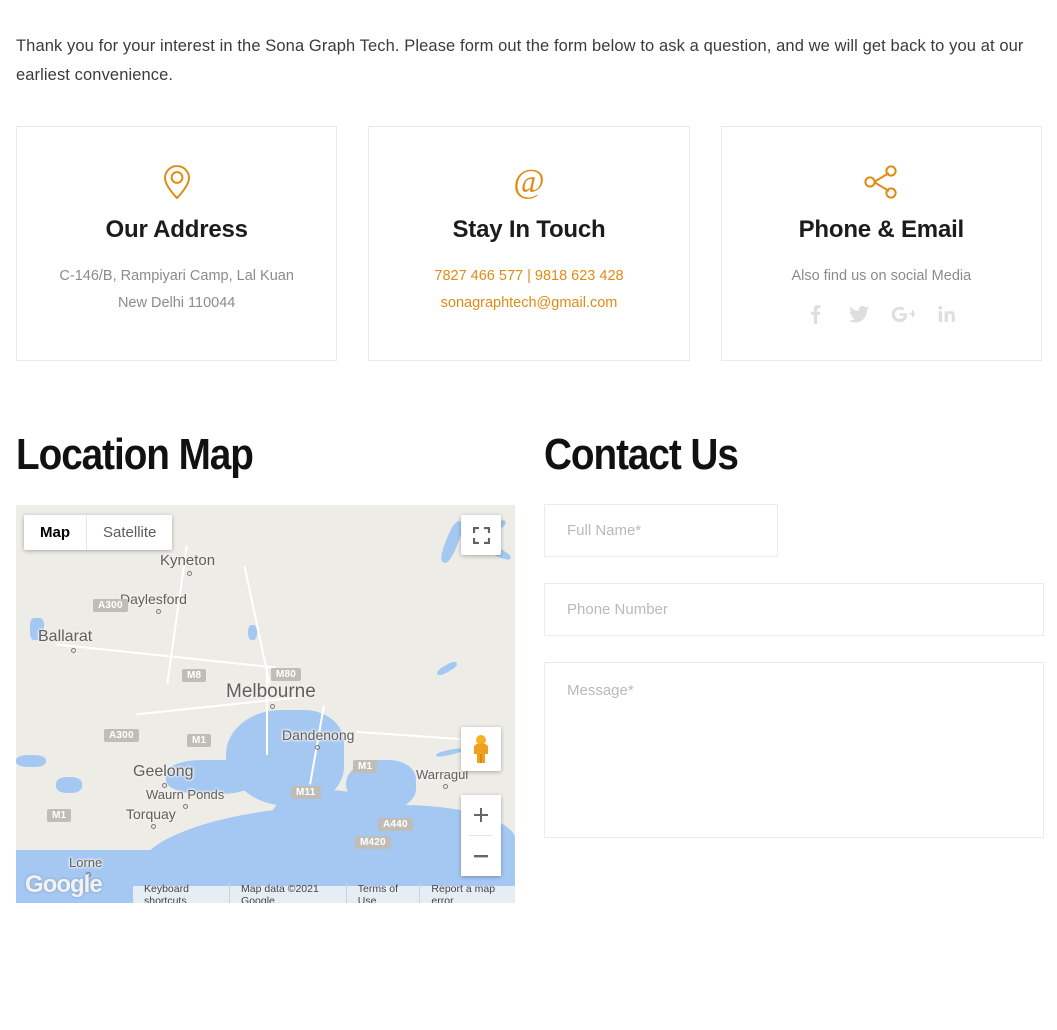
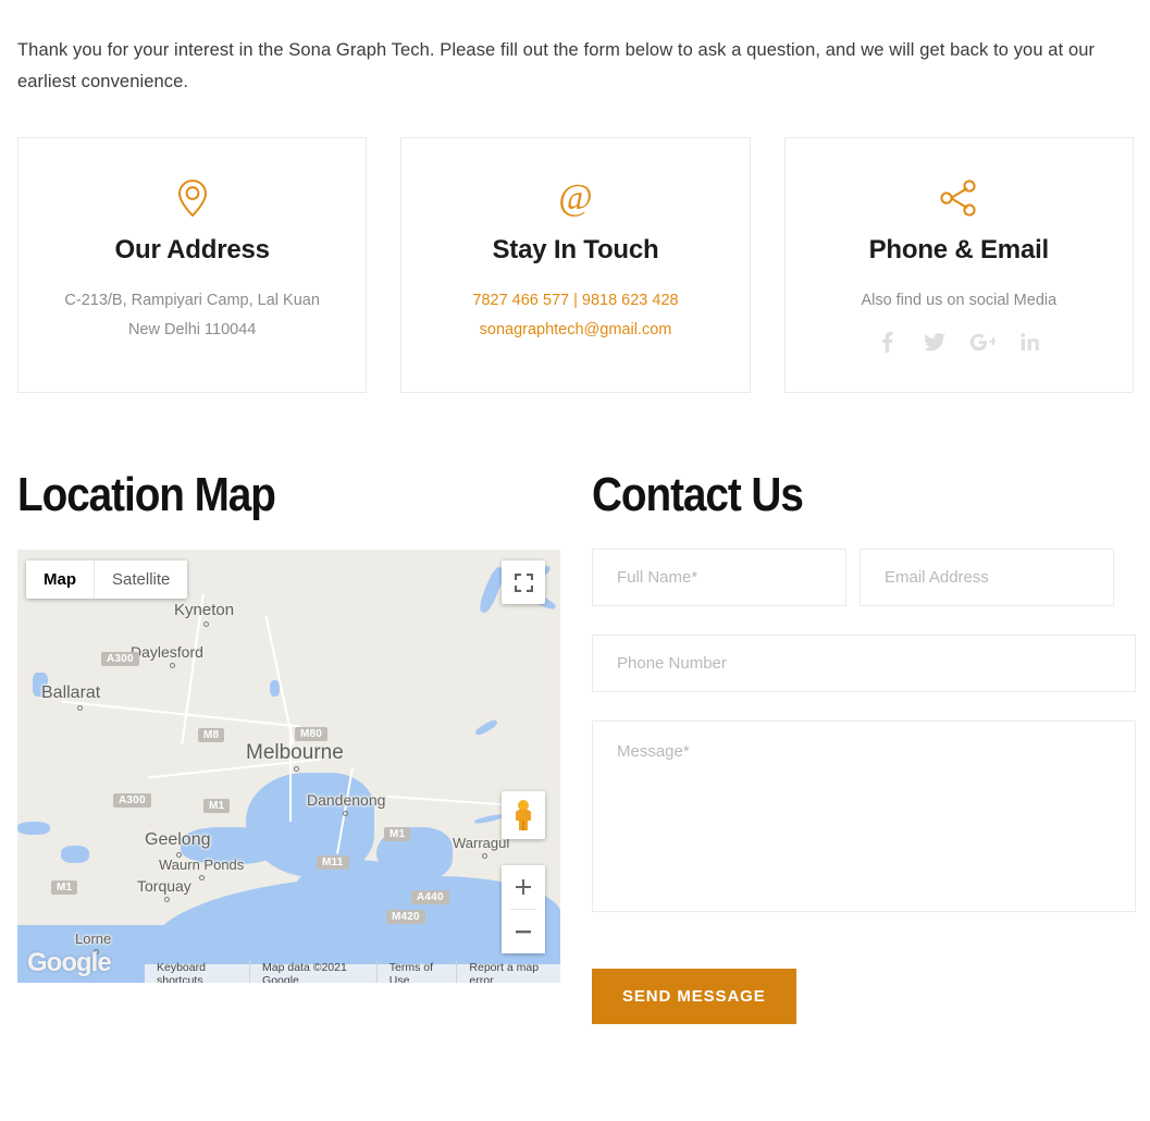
- Thank you for your interest in the Sona Graph Tech. Please form out the form below to ask a question, and we will get back to you at our earliest convenience.
+ Thank you for your interest in the Sona Graph Tech. Please fill out the form below to ask a question, and we will get back to you at our earliest convenience.
  Our Address
- C-146/B, Rampiyari Camp, Lal Kuan
+ C-213/B, Rampiyari Camp, Lal Kuan
  New Delhi 110044
  @
  Stay In Touch
  7827 466 577 | 9818 623 428
  sonagraphtech@gmail.com
  Phone & Email
  Also find us on social Media
  Location Map
  Contact Us
  Map
  Satellite
  Kyneton
  aylesford
  Ballarat
  Melbourne
  Dandenong
  Geelong
  Waurn Ponds
  Torquay
  Warragul
  Lorne
  A300
  M8
  M80
  A300
  M1
  M1
  M1
  M11
  A440
  M420
  Google
  Keyboard shortcuts
  Map data ©2021 Google
  Terms of Use
  Report a map error
  Full Name*
+ Email Address
  Phone Number
  Message*
+ SEND MESSAGE
